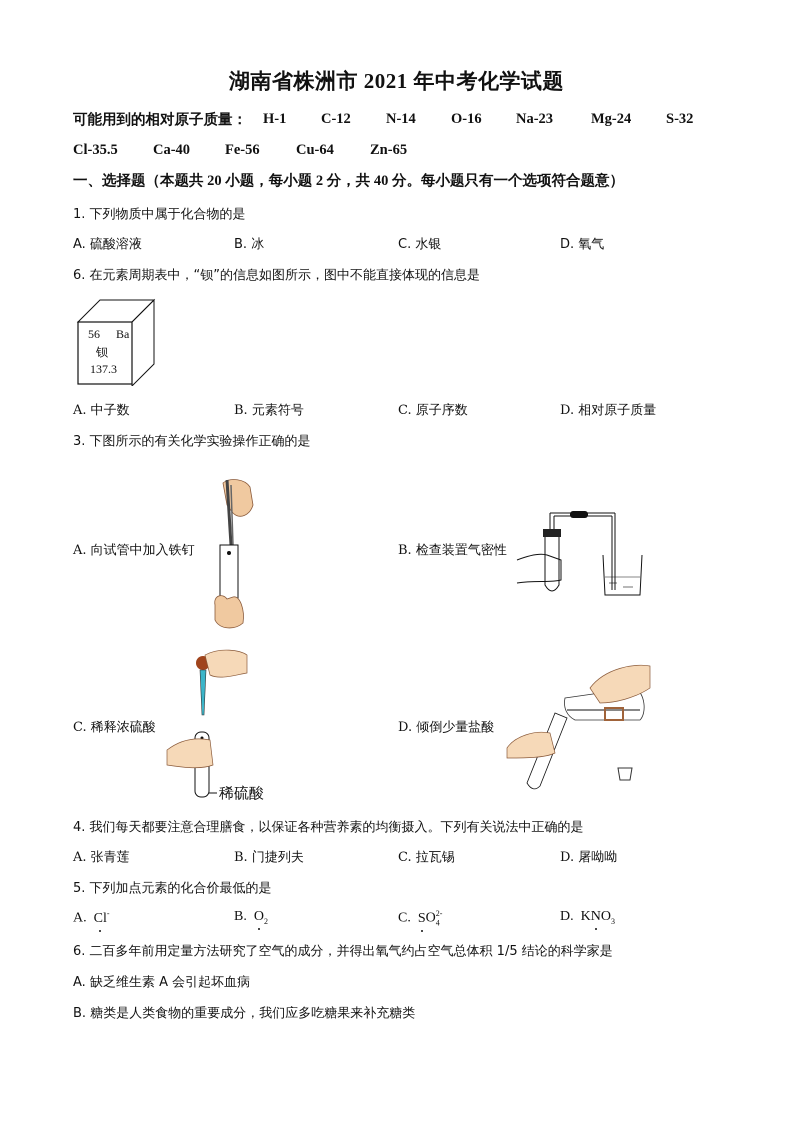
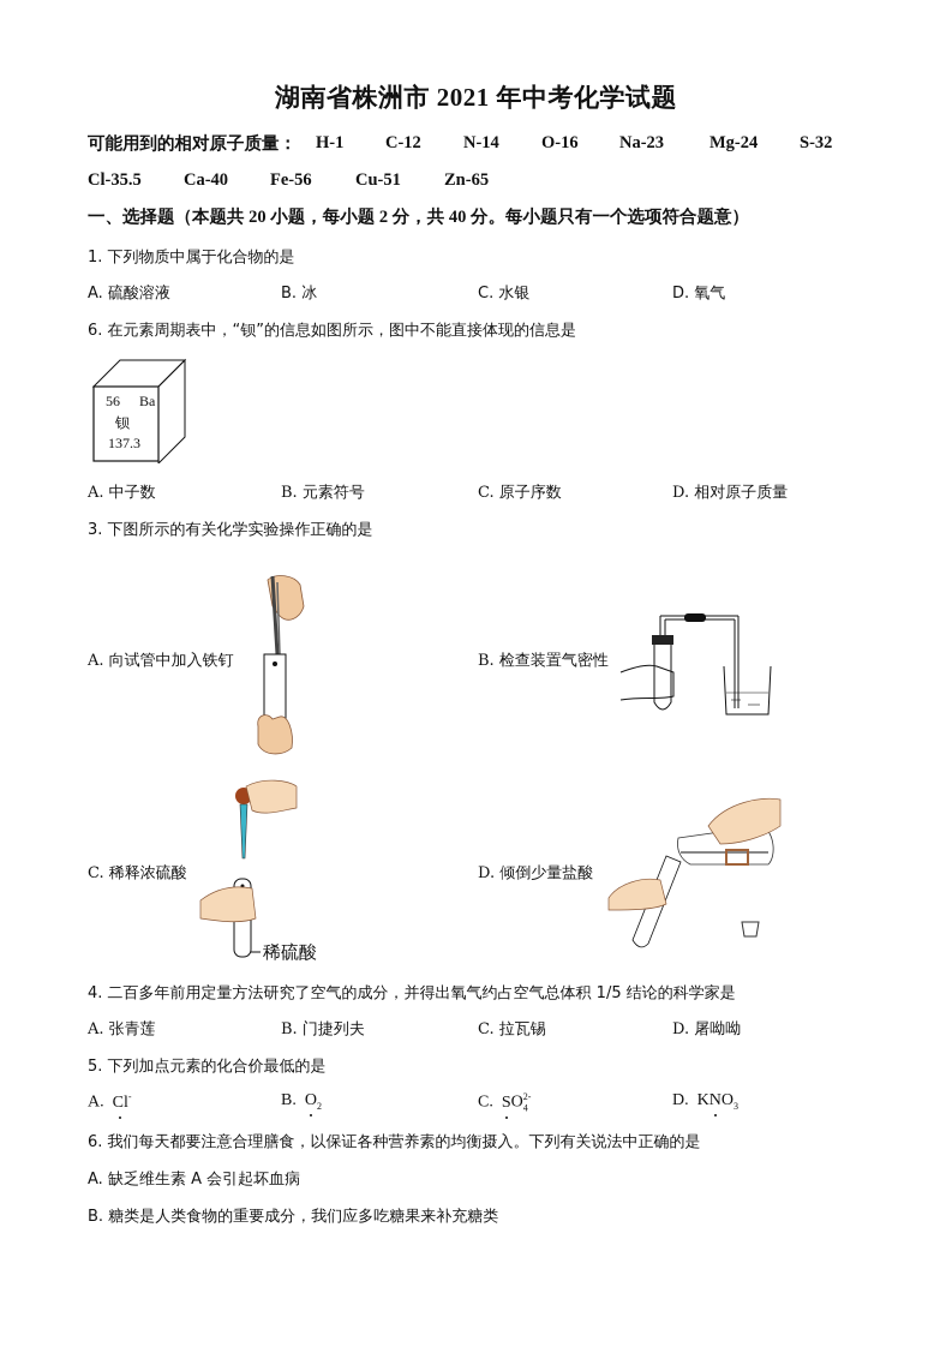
  湖南省株洲市 2021 年中考化学试题
  可能用到的相对原子质量：
  H-1
  C-12
  N-14
  O-16
  Na-23
  Mg-24
  S-32
  Cl-35.5
  Ca-40
  Fe-56
- Cu-64
+ Cu-51
  Zn-65
  一、选择题（本题共 20 小题，每小题 2 分，共 40 分。每小题只有一个选项符合题意）
  1. 下列物质中属于化合物的是
  A. 硫酸溶液
  B. 冰
  C. 水银
  D. 氧气
  6. 在元素周期表中，“钡”的信息如图所示，图中不能直接体现的信息是
  56
  Ba
  钡
  137.3
  A. 中子数
  B. 元素符号
  C. 原子序数
  D. 相对原子质量
  3. 下图所示的有关化学实验操作正确的是
  A. 向试管中加入铁钉
  B. 检查装置气密性
  C. 稀释浓硫酸
  稀硫酸
  D. 倾倒少量盐酸
- 4. 我们每天都要注意合理膳食，以保证各种营养素的均衡摄入。下列有关说法中正确的是
+ 4. 二百多年前用定量方法研究了空气的成分，并得出氧气约占空气总体积 1/5 结论的科学家是
  A. 张青莲
  B. 门捷列夫
  C. 拉瓦锡
  D. 屠呦呦
  5. 下列加点元素的化合价最低的是
  A. Cl-
  B. O2
  C. SO42-
  D. KNO3
- 6. 二百多年前用定量方法研究了空气的成分，并得出氧气约占空气总体积 1/5 结论的科学家是
+ 6. 我们每天都要注意合理膳食，以保证各种营养素的均衡摄入。下列有关说法中正确的是
  A. 缺乏维生素 A 会引起坏血病
  B. 糖类是人类食物的重要成分，我们应多吃糖果来补充糖类
